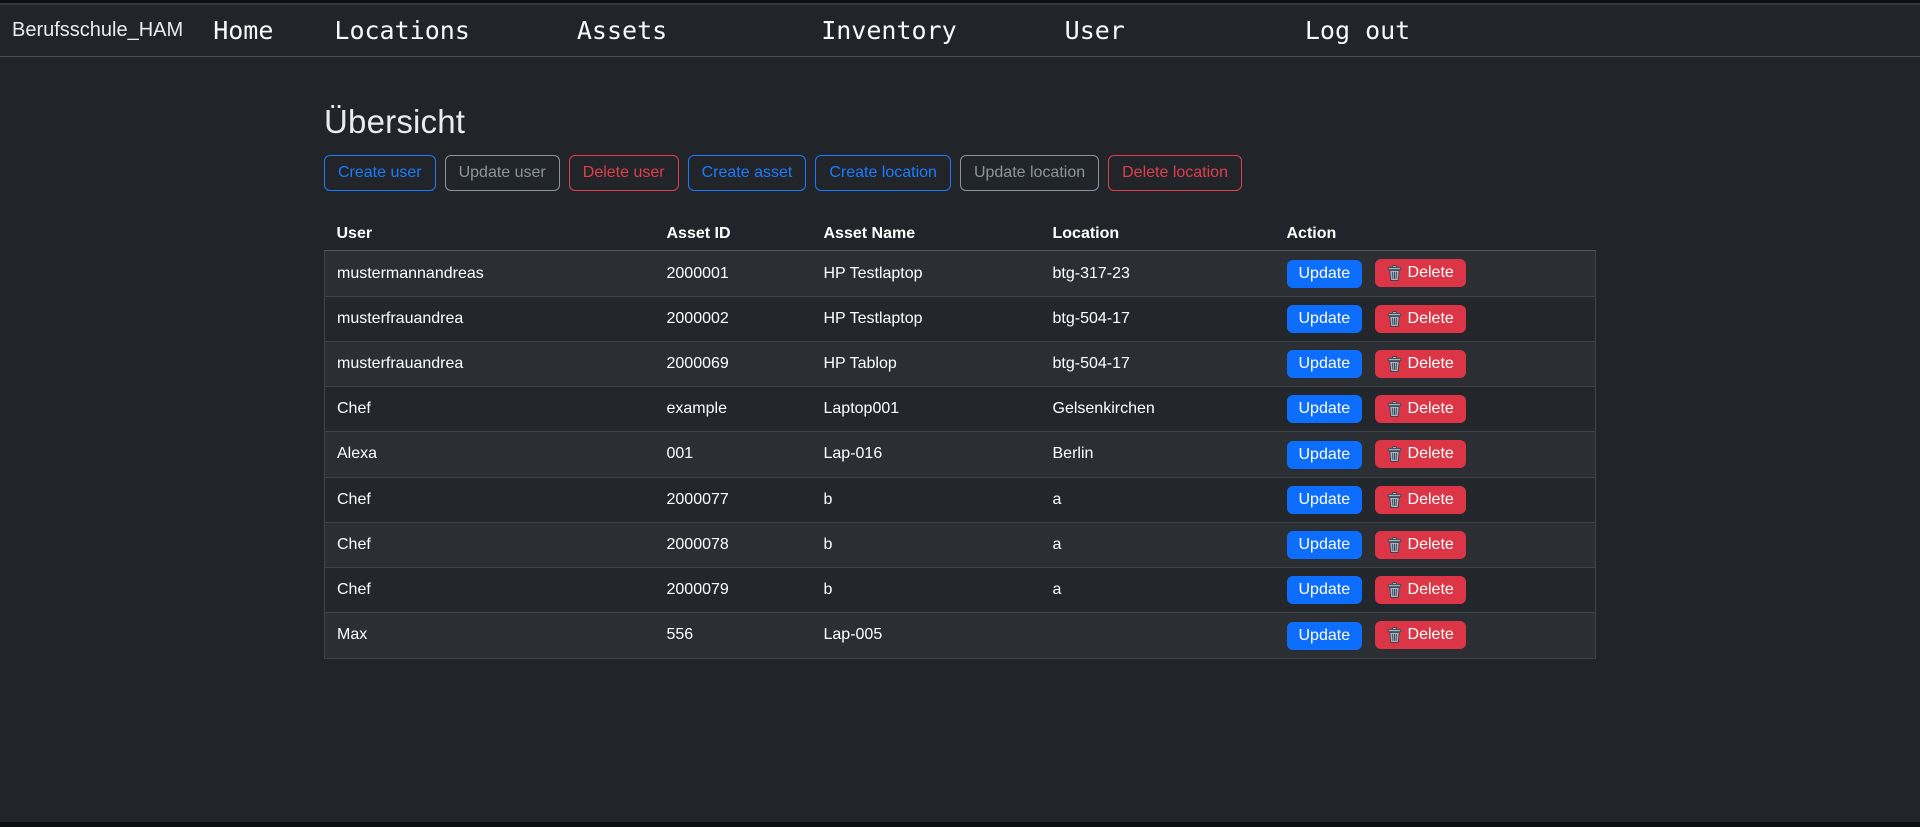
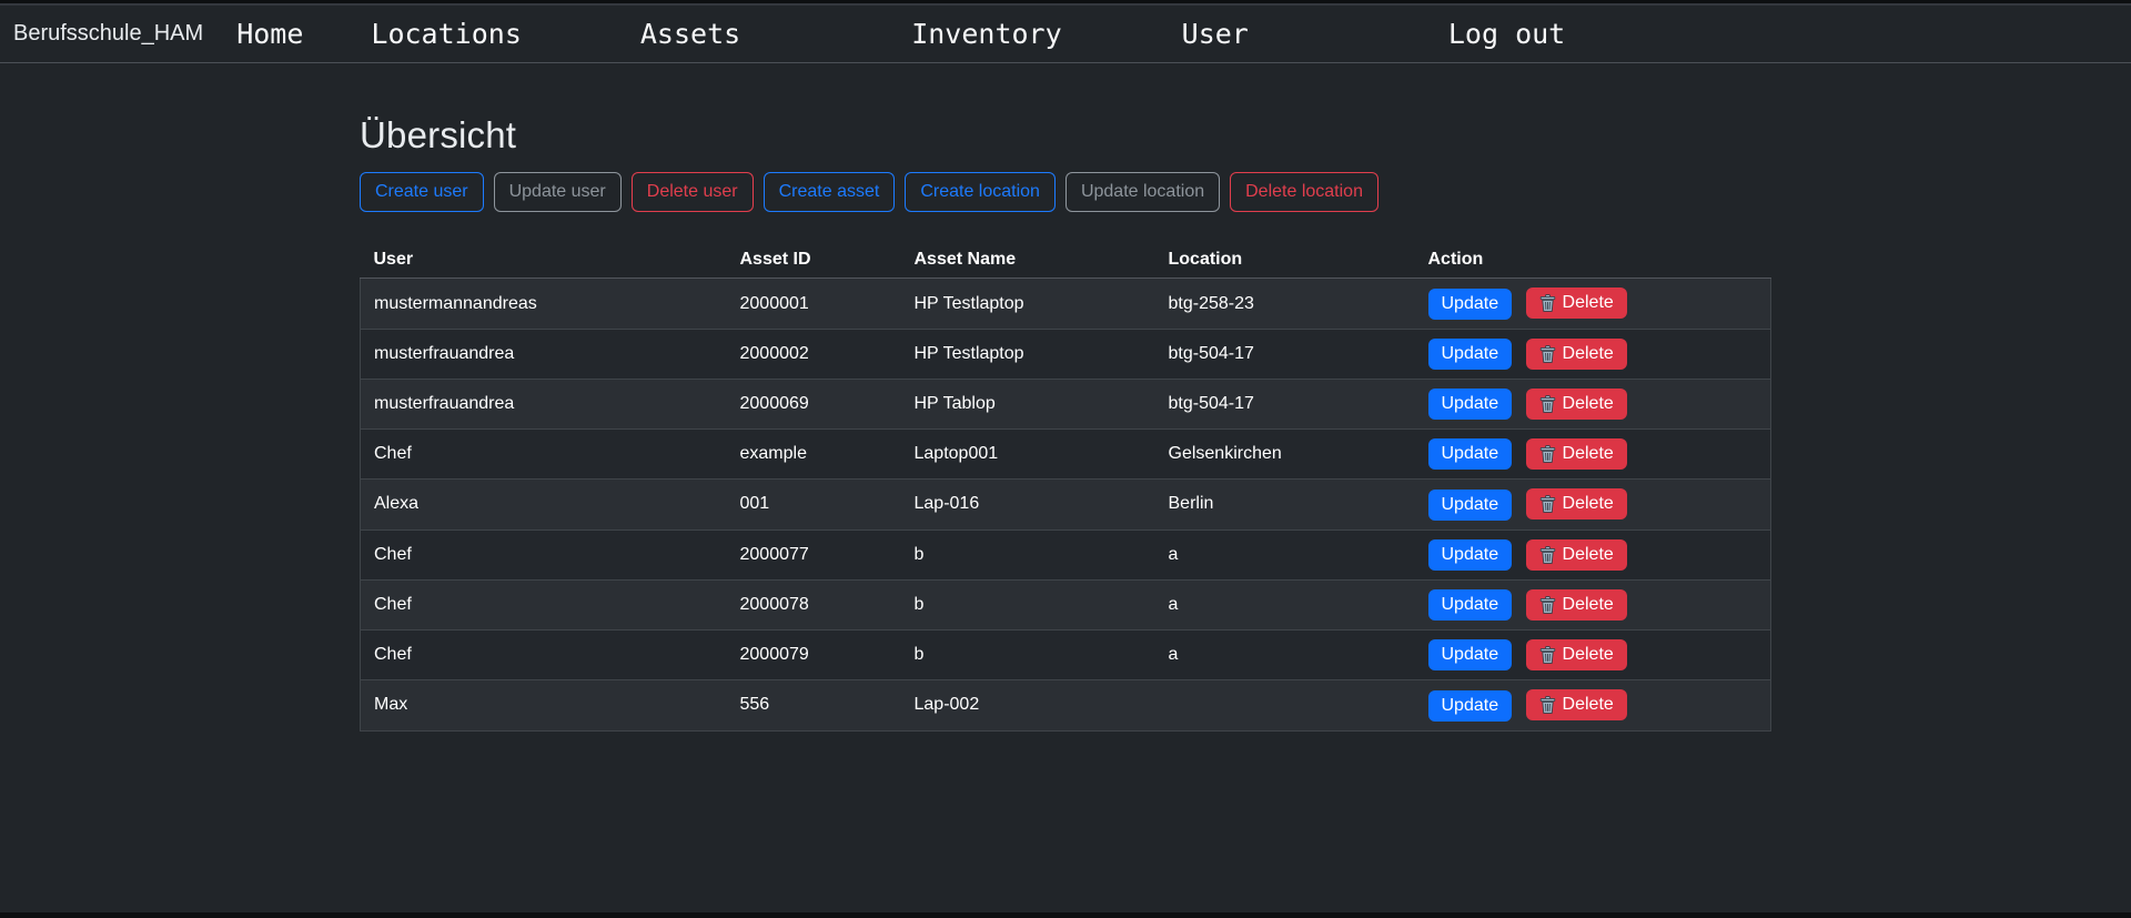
  Berufsschule_HAM
  Home
  Locations
  Assets
  Inventory
  User
  Log out
  Übersicht
  Create user
  Update user
  Delete user
  Create asset
  Create location
  Update location
  Delete location
  User	Asset ID	Asset Name	Location	Action
- mustermannandreas	2000001	HP Testlaptop	btg-317-23	Update Delete
+ mustermannandreas	2000001	HP Testlaptop	btg-258-23	Update Delete
  musterfrauandrea	2000002	HP Testlaptop	btg-504-17	Update Delete
  musterfrauandrea	2000069	HP Tablop	btg-504-17	Update Delete
  Chef	example	Laptop001	Gelsenkirchen	Update Delete
  Alexa	001	Lap-016	Berlin	Update Delete
  Chef	2000077	b	a	Update Delete
  Chef	2000078	b	a	Update Delete
  Chef	2000079	b	a	Update Delete
- Max	556	Lap-005		Update Delete
+ Max	556	Lap-002		Update Delete
